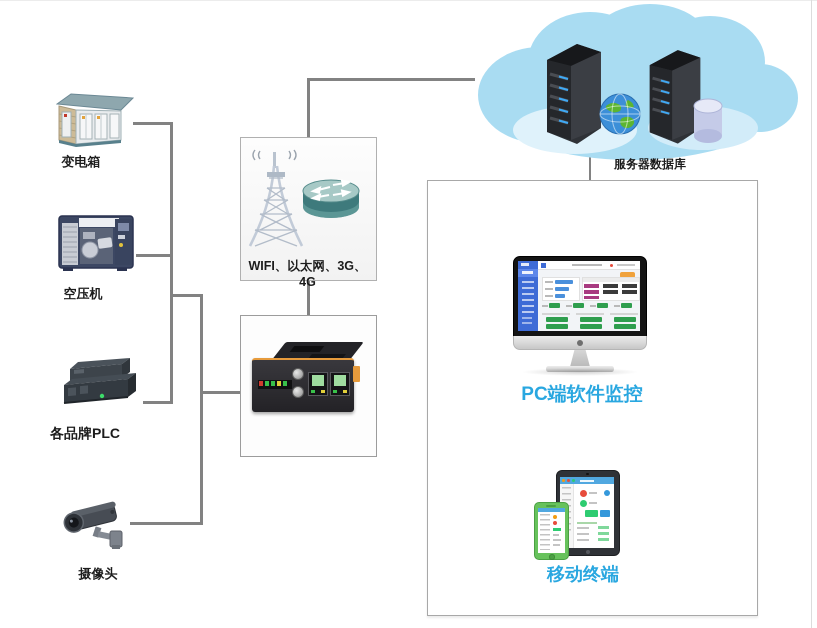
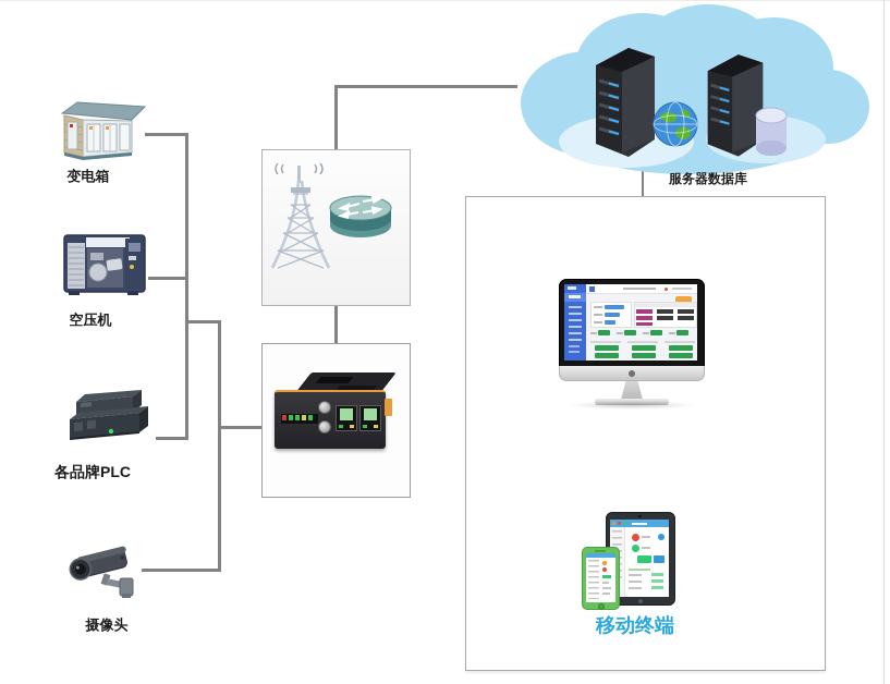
  服务器数据库
- WIFI、以太网、3G、4G
- PC端软件监控
  移动终端
  变电箱
  空压机
  各品牌PLC
  摄像头
